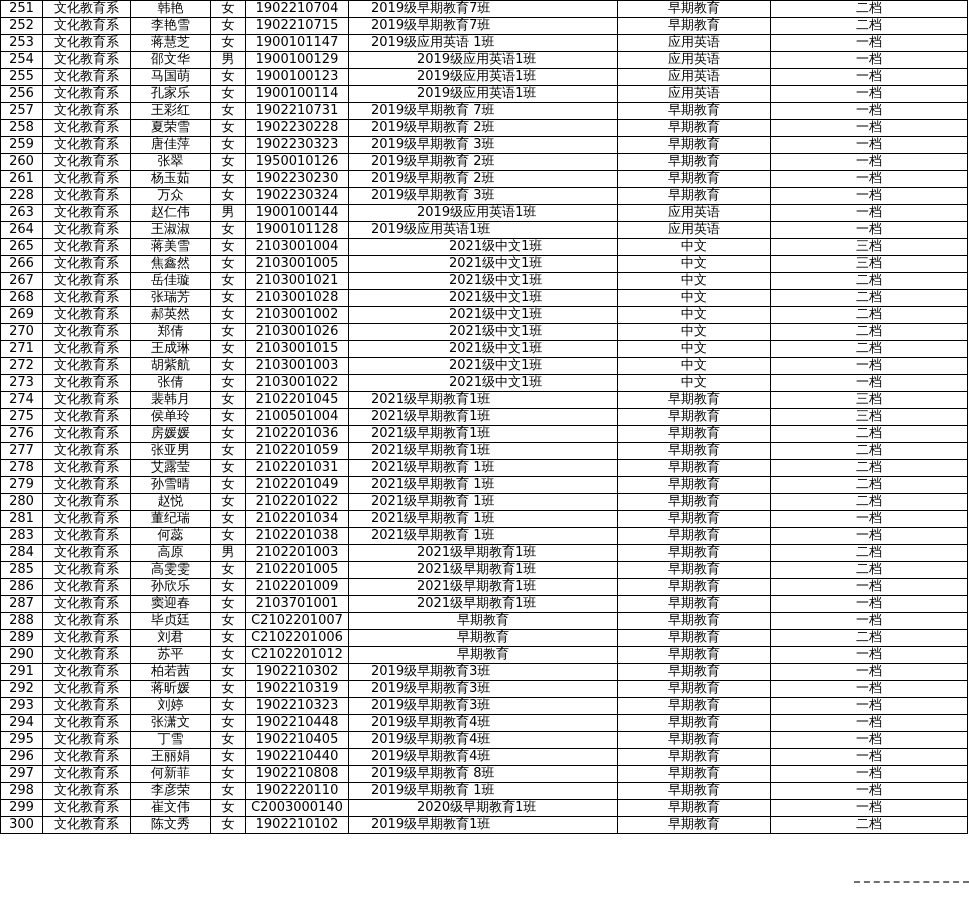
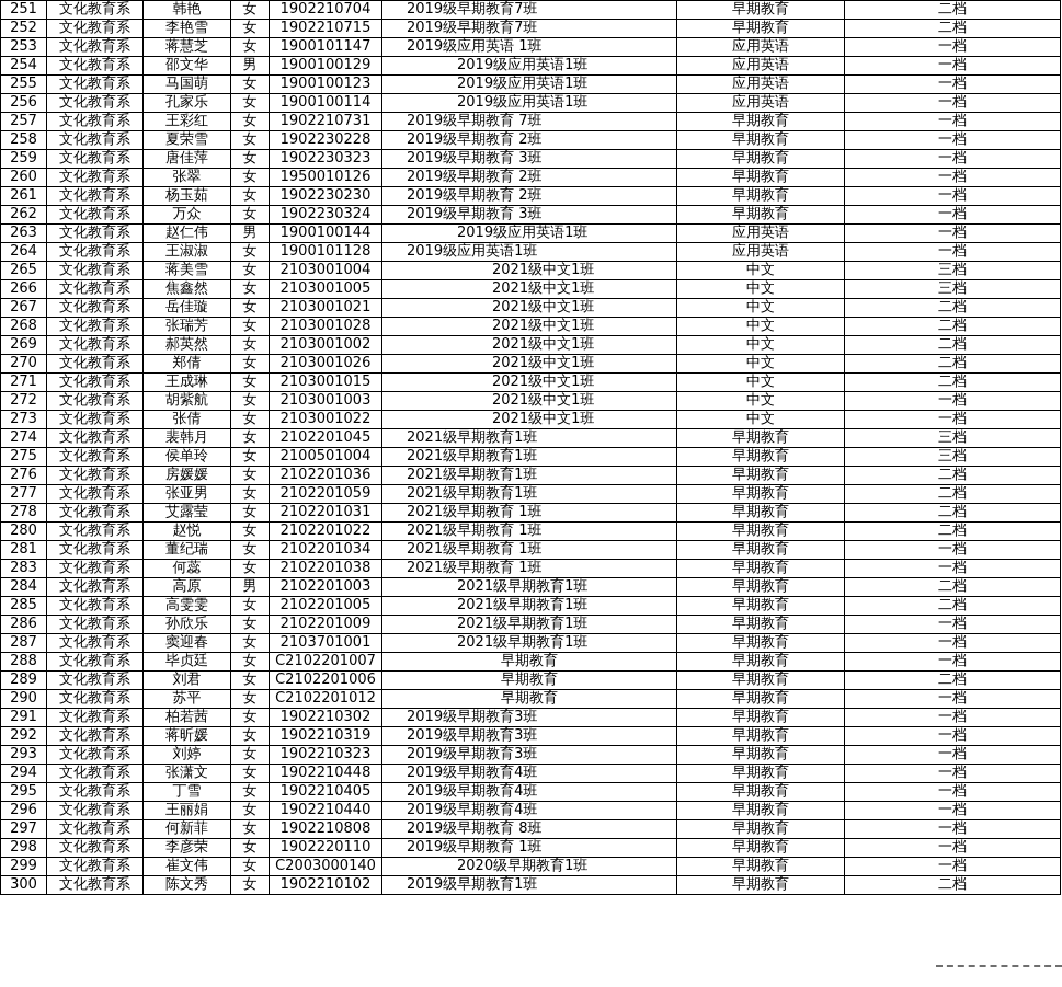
  251	文化教育系	韩艳	女	1902210704	2019级早期教育7班	早期教育	二档
  252	文化教育系	李艳雪	女	1902210715	2019级早期教育7班	早期教育	二档
  253	文化教育系	蒋慧芝	女	1900101147	2019级应用英语 1班	应用英语	一档
  254	文化教育系	邵文华	男	1900100129	2019级应用英语1班	应用英语	一档
  255	文化教育系	马国萌	女	1900100123	2019级应用英语1班	应用英语	一档
  256	文化教育系	孔家乐	女	1900100114	2019级应用英语1班	应用英语	一档
  257	文化教育系	王彩红	女	1902210731	2019级早期教育 7班	早期教育	一档
  258	文化教育系	夏荣雪	女	1902230228	2019级早期教育 2班	早期教育	一档
  259	文化教育系	唐佳萍	女	1902230323	2019级早期教育 3班	早期教育	一档
  260	文化教育系	张翠	女	1950010126	2019级早期教育 2班	早期教育	一档
  261	文化教育系	杨玉茹	女	1902230230	2019级早期教育 2班	早期教育	一档
- 228	文化教育系	万众	女	1902230324	2019级早期教育 3班	早期教育	一档
+ 262	文化教育系	万众	女	1902230324	2019级早期教育 3班	早期教育	一档
  263	文化教育系	赵仁伟	男	1900100144	2019级应用英语1班	应用英语	一档
  264	文化教育系	王淑淑	女	1900101128	2019级应用英语1班	应用英语	一档
  265	文化教育系	蒋美雪	女	2103001004	2021级中文1班	中文	三档
  266	文化教育系	焦鑫然	女	2103001005	2021级中文1班	中文	三档
  267	文化教育系	岳佳璇	女	2103001021	2021级中文1班	中文	二档
  268	文化教育系	张瑞芳	女	2103001028	2021级中文1班	中文	二档
  269	文化教育系	郝英然	女	2103001002	2021级中文1班	中文	二档
  270	文化教育系	郑倩	女	2103001026	2021级中文1班	中文	二档
  271	文化教育系	王成琳	女	2103001015	2021级中文1班	中文	二档
  272	文化教育系	胡紫航	女	2103001003	2021级中文1班	中文	一档
  273	文化教育系	张倩	女	2103001022	2021级中文1班	中文	一档
  274	文化教育系	裴韩月	女	2102201045	2021级早期教育1班	早期教育	三档
  275	文化教育系	侯单玲	女	2100501004	2021级早期教育1班	早期教育	三档
  276	文化教育系	房媛媛	女	2102201036	2021级早期教育1班	早期教育	二档
  277	文化教育系	张亚男	女	2102201059	2021级早期教育1班	早期教育	二档
  278	文化教育系	艾露莹	女	2102201031	2021级早期教育 1班	早期教育	二档
- 279	文化教育系	孙雪晴	女	2102201049	2021级早期教育 1班	早期教育	二档
  280	文化教育系	赵悦	女	2102201022	2021级早期教育 1班	早期教育	二档
  281	文化教育系	董纪瑞	女	2102201034	2021级早期教育 1班	早期教育	一档
  283	文化教育系	何蕊	女	2102201038	2021级早期教育 1班	早期教育	一档
  284	文化教育系	高原	男	2102201003	2021级早期教育1班	早期教育	二档
  285	文化教育系	高雯雯	女	2102201005	2021级早期教育1班	早期教育	二档
  286	文化教育系	孙欣乐	女	2102201009	2021级早期教育1班	早期教育	一档
  287	文化教育系	窦迎春	女	2103701001	2021级早期教育1班	早期教育	一档
  288	文化教育系	毕贞廷	女	C2102201007	早期教育	早期教育	一档
  289	文化教育系	刘君	女	C2102201006	早期教育	早期教育	二档
  290	文化教育系	苏平	女	C2102201012	早期教育	早期教育	一档
  291	文化教育系	柏若茜	女	1902210302	2019级早期教育3班	早期教育	一档
  292	文化教育系	蒋昕媛	女	1902210319	2019级早期教育3班	早期教育	一档
  293	文化教育系	刘婷	女	1902210323	2019级早期教育3班	早期教育	一档
  294	文化教育系	张潇文	女	1902210448	2019级早期教育4班	早期教育	一档
  295	文化教育系	丁雪	女	1902210405	2019级早期教育4班	早期教育	一档
  296	文化教育系	王丽娟	女	1902210440	2019级早期教育4班	早期教育	一档
  297	文化教育系	何新菲	女	1902210808	2019级早期教育 8班	早期教育	一档
  298	文化教育系	李彦荣	女	1902220110	2019级早期教育 1班	早期教育	一档
  299	文化教育系	崔文伟	女	C2003000140	2020级早期教育1班	早期教育	一档
  300	文化教育系	陈文秀	女	1902210102	2019级早期教育1班	早期教育	二档
